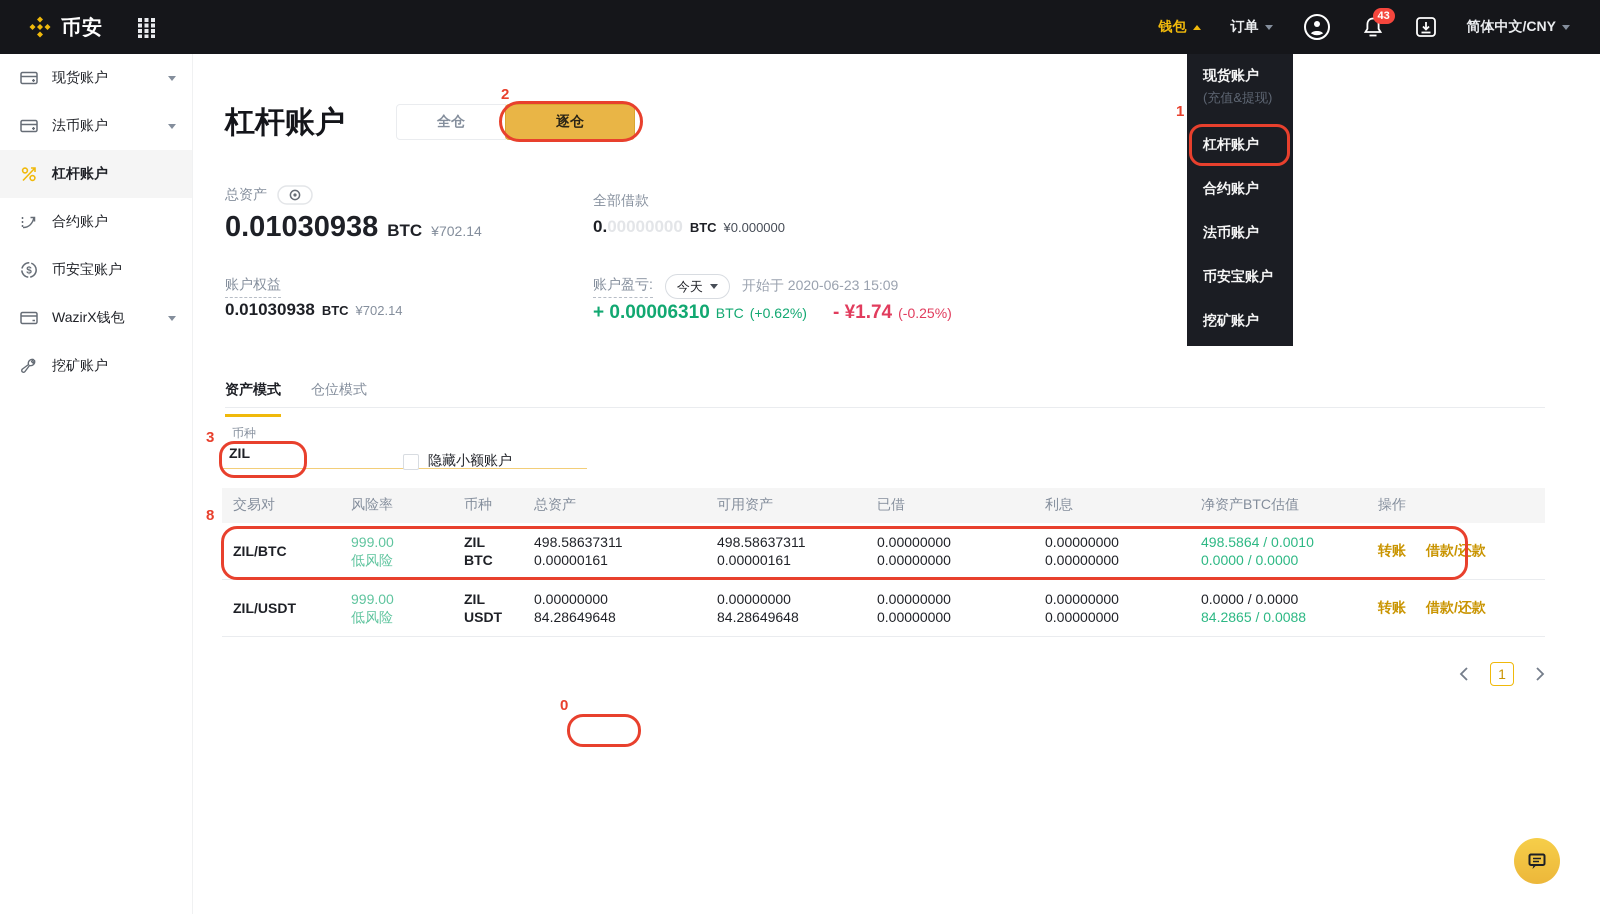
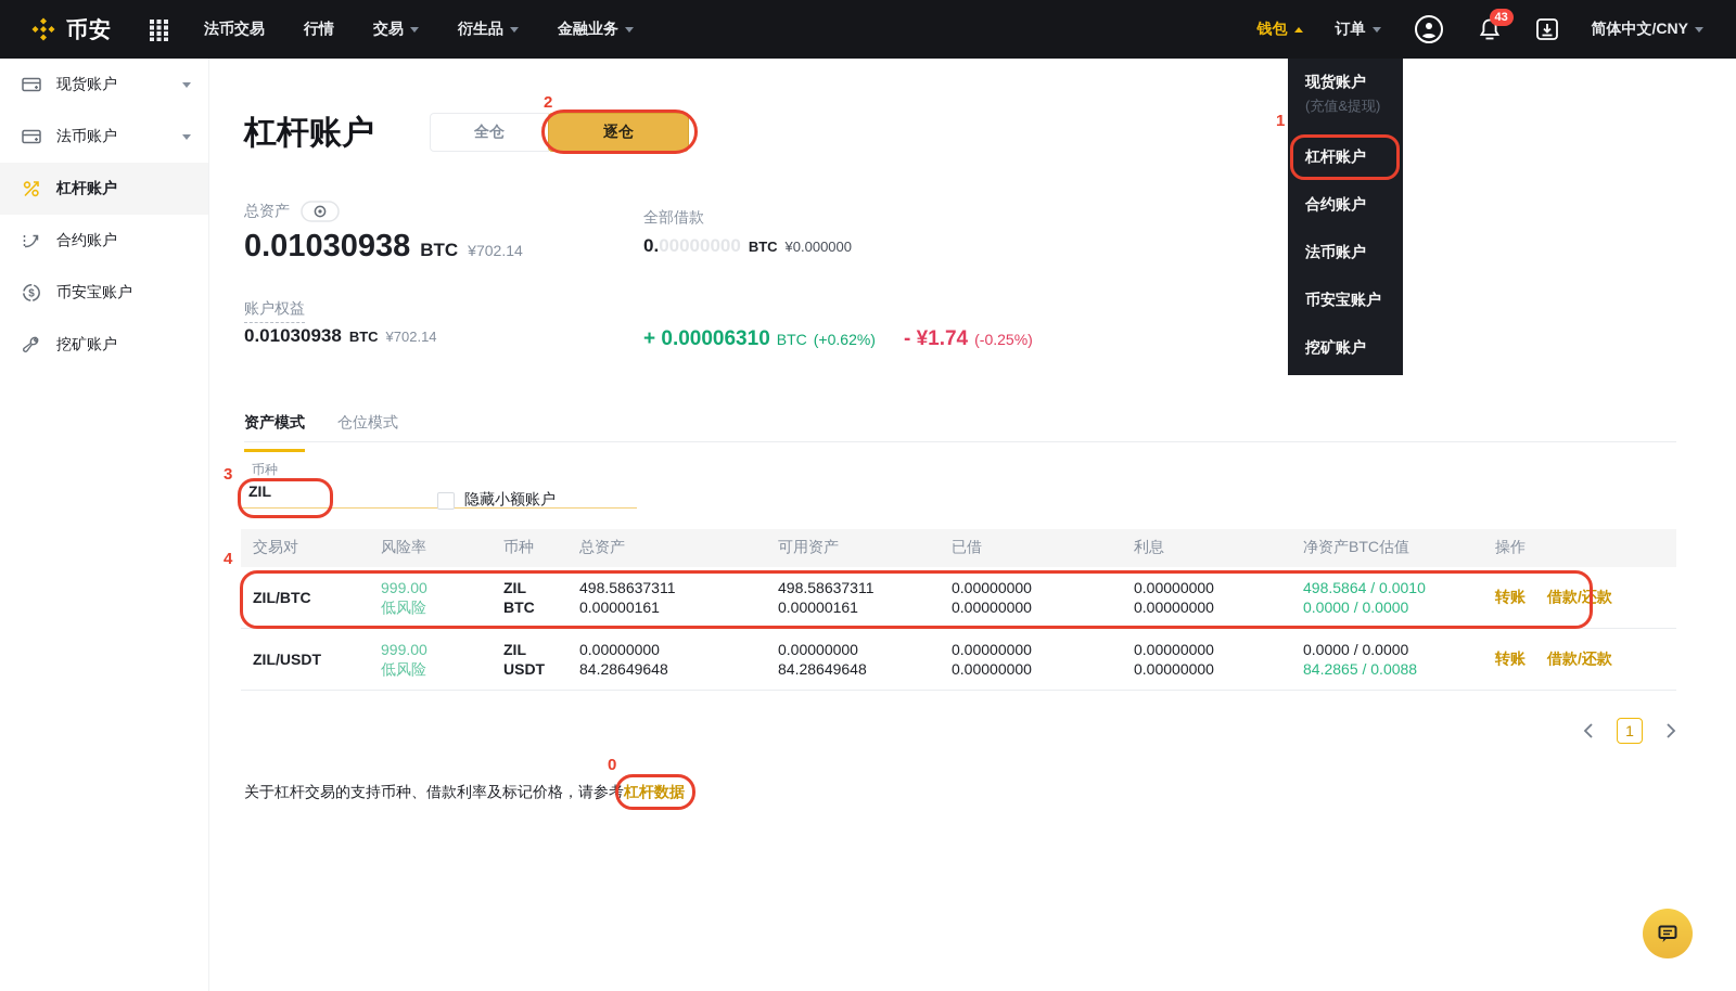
  币安
+ 法币交易
+ 行情
+ 交易
+ 衍生品
+ 金融业务
  钱包
  订单
  43
  简体中文/CNY
  现货账户
  (充值&提现)
  杠杆账户
  合约账户
  法币账户
  币安宝账户
  挖矿账户
  现货账户
  法币账户
  杠杆账户
  合约账户
  $
  币安宝账户
- WazirX钱包
  挖矿账户
  杠杆账户
  全仓
  逐仓
  总资产
  0.01030938
  BTC
  ¥702.14
  账户权益
  0.01030938
  BTC
  ¥702.14
  全部借款
  0.
  00000000
  BTC
  ¥0.000000
- 账户盈亏:
- 今天
- 开始于 2020-06-23 15:09
  + 0.00006310
  BTC
  (+0.62%)
  - ¥1.74
  (-0.25%)
  资产模式
  仓位模式
  币种
  ZIL
  隐藏小额账户
  交易对
  风险率
  币种
  总资产
  可用资产
  已借
  利息
  净资产BTC估值
  操作
  ZIL/BTC
  999.00
  低风险
  ZIL
  BTC
  498.58637311
  0.00000161
  498.58637311
  0.00000161
  0.00000000
  0.00000000
  0.00000000
  0.00000000
  498.5864 / 0.0010
  0.0000 / 0.0000
  转账
  借款/还款
  ZIL/USDT
  999.00
  低风险
  ZIL
  USDT
  0.00000000
  84.28649648
  0.00000000
  84.28649648
  0.00000000
  0.00000000
  0.00000000
  0.00000000
  0.0000 / 0.0000
  84.2865 / 0.0088
  转账
  借款/还款
  1
+ 关于杠杆交易的支持币种、借款利率及标记价格，请参考杠杆数据
  2
  1
  3
- 8
+ 4
  0
